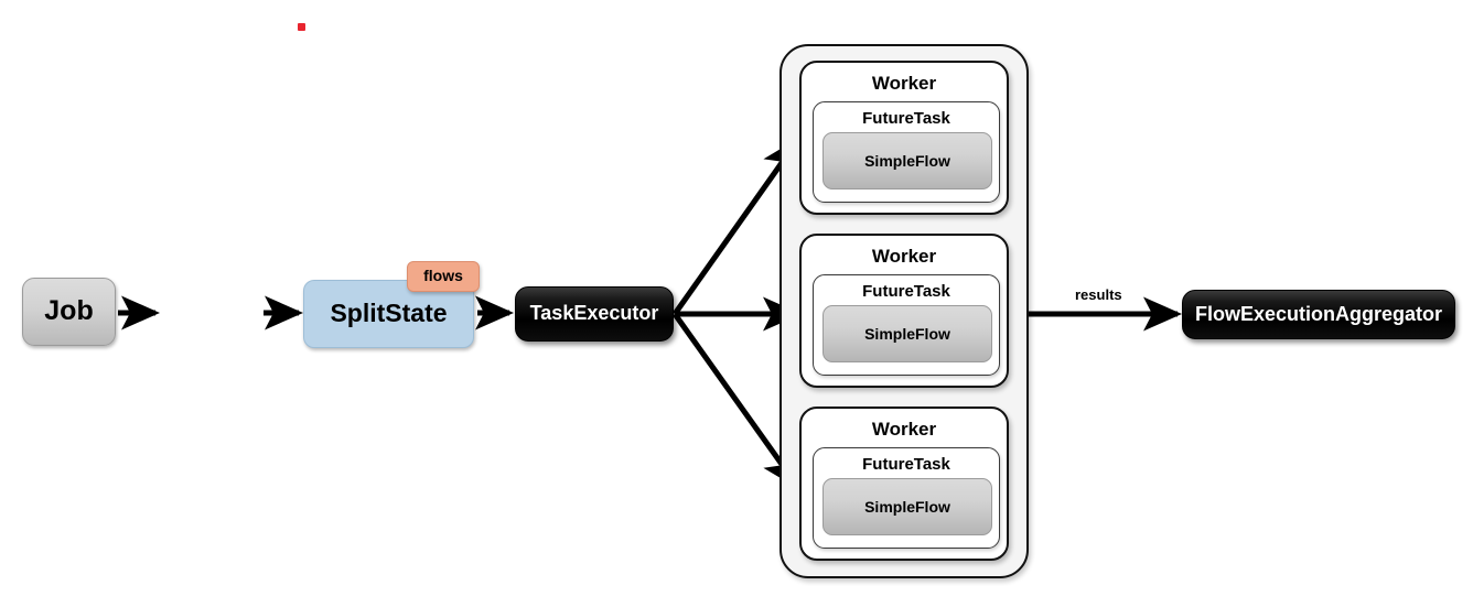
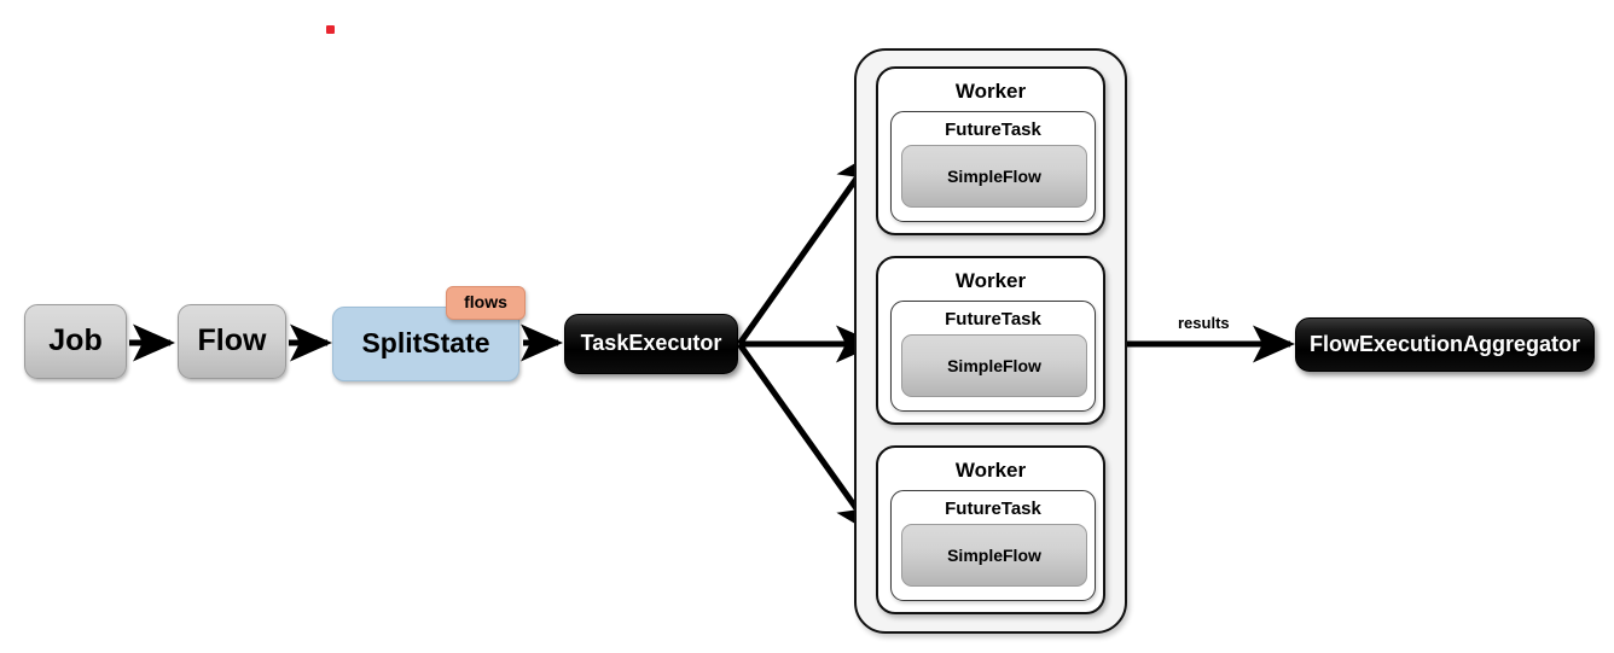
  Job
+ Flow
  SplitState
  flows
  TaskExecutor
  Worker
  FutureTask
  SimpleFlow
  Worker
  FutureTask
  SimpleFlow
  Worker
  FutureTask
  SimpleFlow
  results
  FlowExecutionAggregator
